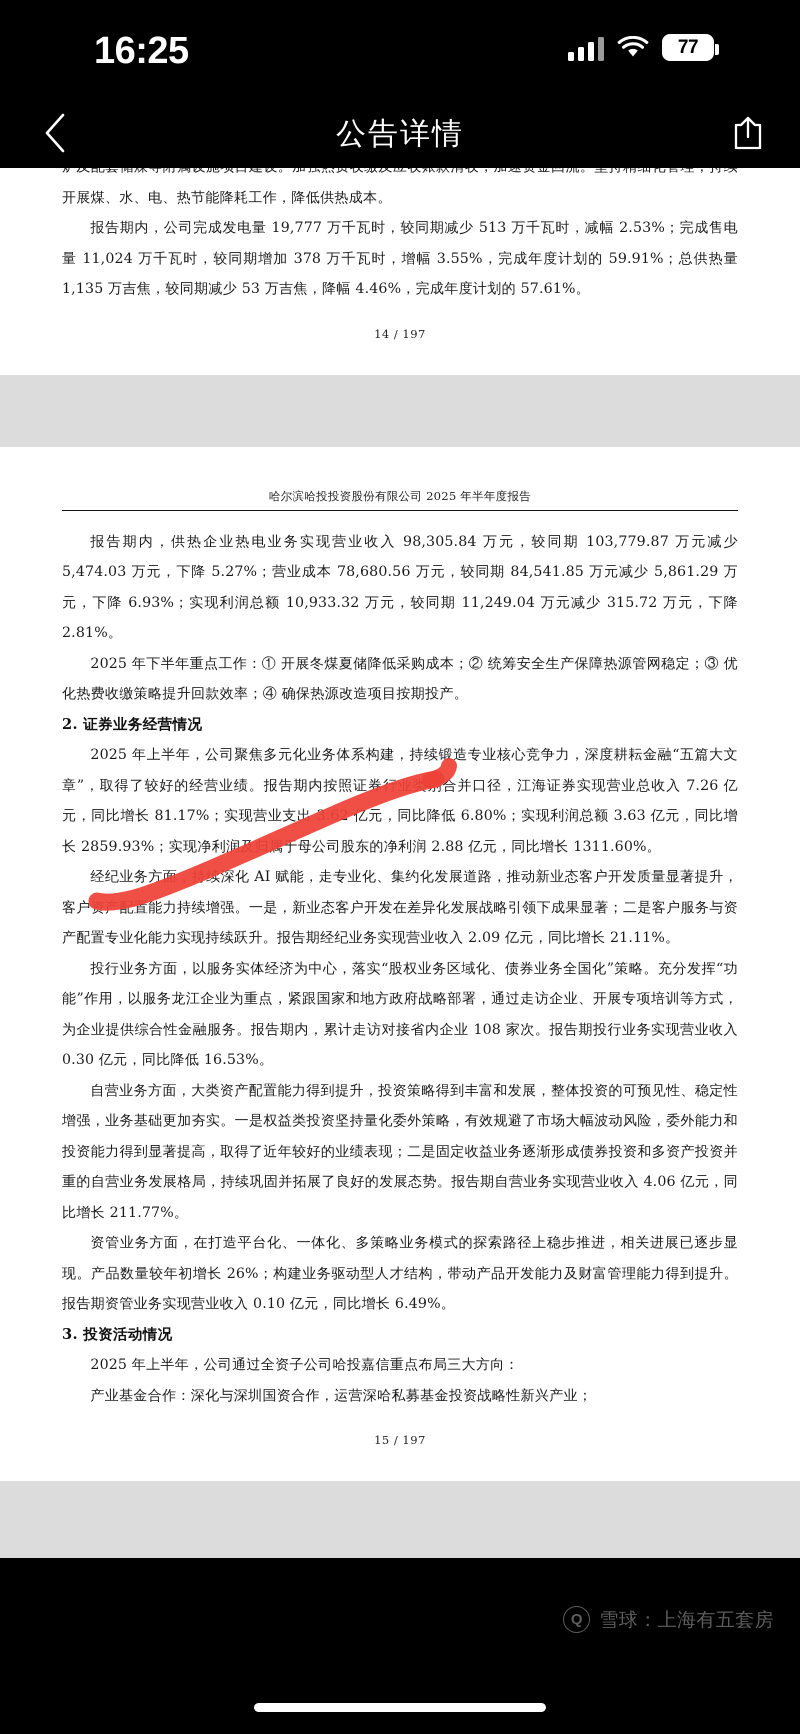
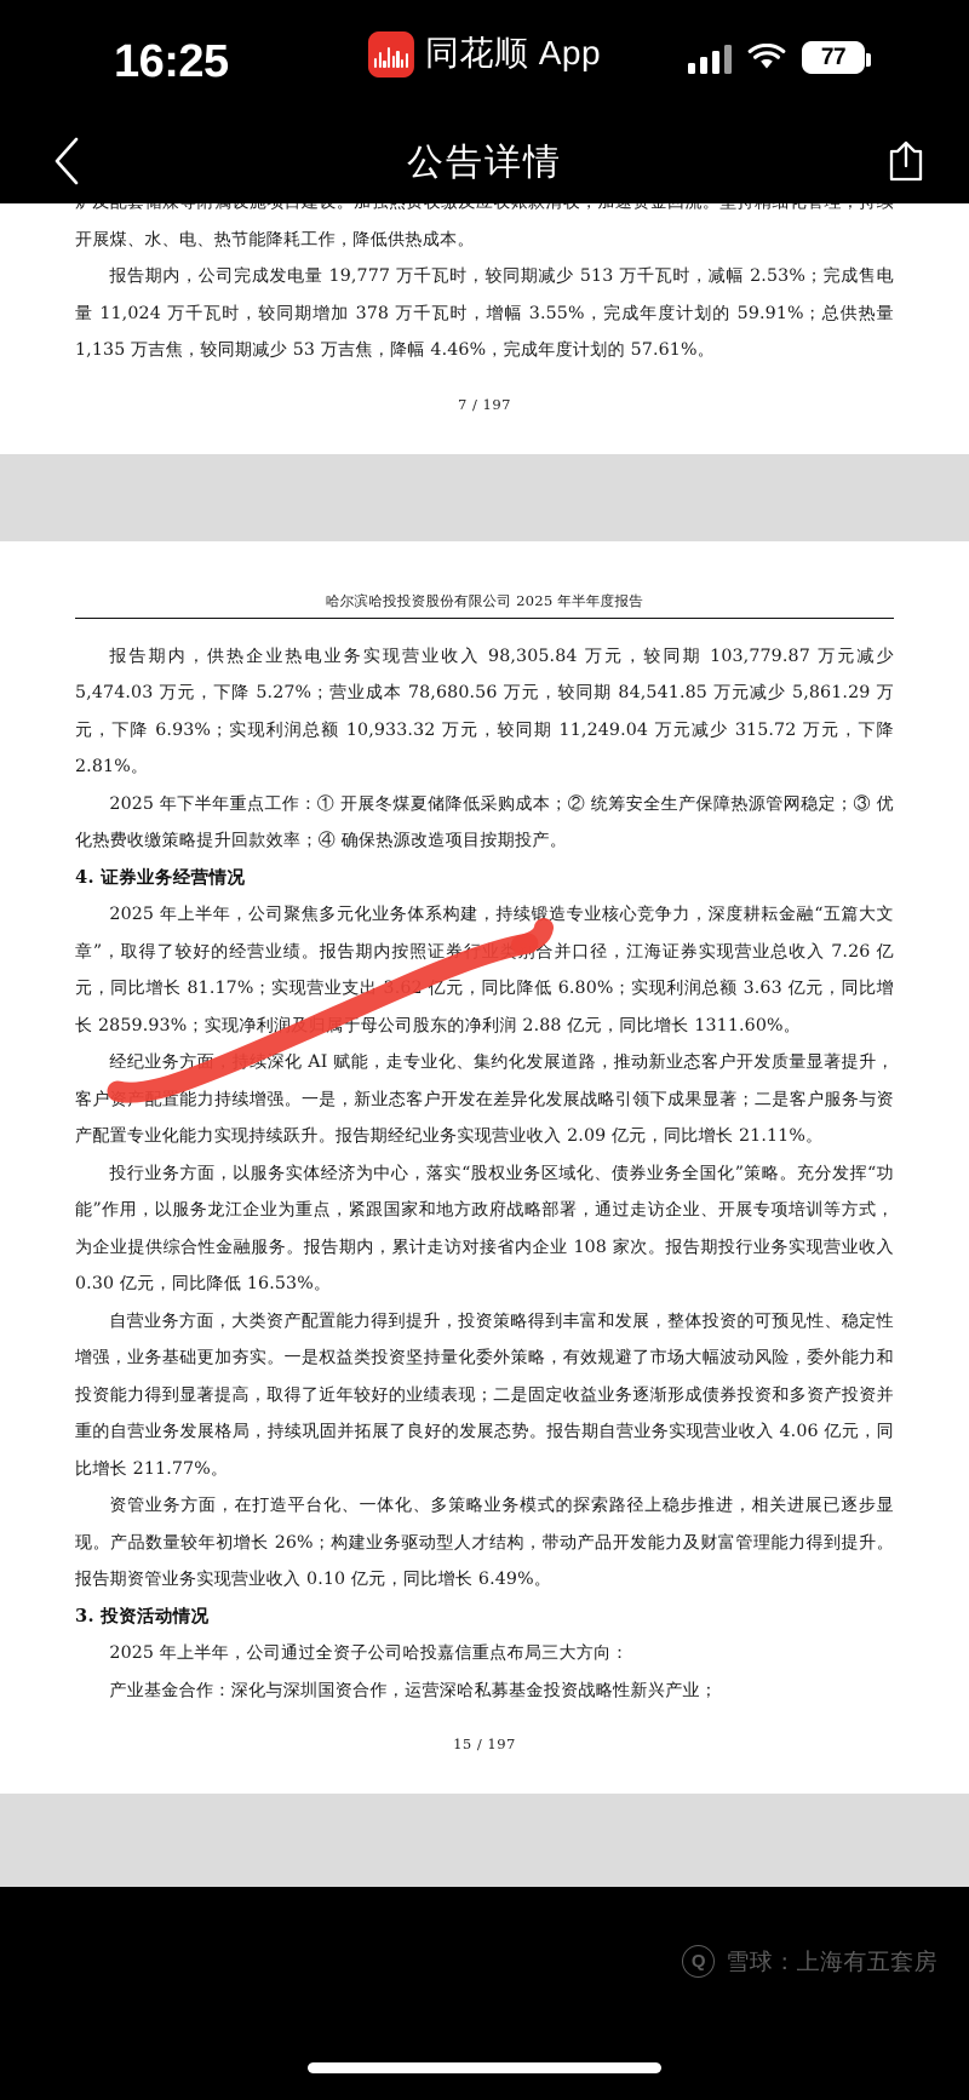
  16:25
+ 同花顺 App
  77
  公告详情
  报告期内，公司完成发电量 19,777 万千瓦时，较同期减少 513 万千瓦时，减幅 2.53%；完成售电量 11,024 万千瓦时，较同期增加 378 万千瓦时，增幅 3.55%，完成年度计划的 59.91%；总供热量 1,135 万吉焦，较同期减少 53 万吉焦，降幅 4.46%，完成年度计划的 57.61%。
- 14 / 197
+ 7 / 197
  哈尔滨哈投投资股份有限公司 2025 年半年度报告
  报告期内，供热企业热电业务实现营业收入 98,305.84 万元，较同期 103,779.87 万元减少 5,474.03 万元，下降 5.27%；营业成本 78,680.56 万元，较同期 84,541.85 万元减少 5,861.29 万元，下降 6.93%；实现利润总额 10,933.32 万元，较同期 11,249.04 万元减少 315.72 万元，下降 2.81%。
  2025 年下半年重点工作：① 开展冬煤夏储降低采购成本；② 统筹安全生产保障热源管网稳定；③ 优化热费收缴策略提升回款效率；④ 确保热源改造项目按期投产。
- 2. 证券业务经营情况
+ 4. 证券业务经营情况
  2025 年上半年，公司聚焦多元化业务体系构建，持续锻造专业核心竞争力，深度耕耘金融“五篇大文章”，取得了较好的经营业绩。报告期内按照证券合并口径，江海证券实现营业总收入 7.26 亿元，同比增长 81.17%；实现营业支出 亿元，同比降低 6.80%；实现利润总额 3.63 亿元，同比增长 2859.93%；实现净利润于母公司股东的净利润 2.88 亿元，同比增长 1311.60%。
  经纪业务方续深化 AI 赋能，走专业化、集约化发展道路，推动新业态客户开发质量显著提升，客户置能力持续增强。一是，新业态客户开发在差异化发展战略引领下成果显著；二是客户服务与资产配置专业化能力实现持续跃升。报告期经纪业务实现营业收入 2.09 亿元，同比增长 21.11%。
  投行业务方面，以服务实体经济为中心，落实“股权业务区域化、债券业务全国化”策略。充分发挥“功能”作用，以服务龙江企业为重点，紧跟国家和地方政府战略部署，通过走访企业、开展专项培训等方式，为企业提供综合性金融服务。报告期内，累计走访对接省内企业 108 家次。报告期投行业务实现营业收入 0.30 亿元，同比降低 16.53%。
  自营业务方面，大类资产配置能力得到提升，投资策略得到丰富和发展，整体投资的可预见性、稳定性增强，业务基础更加夯实。一是权益类投资坚持量化委外策略，有效规避了市场大幅波动风险，委外能力和投资能力得到显著提高，取得了近年较好的业绩表现；二是固定收益业务逐渐形成债券投资和多资产投资并重的自营业务发展格局，持续巩固并拓展了良好的发展态势。报告期自营业务实现营业收入 4.06 亿元，同比增长 211.77%。
  资管业务方面，在打造平台化、一体化、多策略业务模式的探索路径上稳步推进，相关进展已逐步显现。产品数量较年初增长 26%；构建业务驱动型人才结构，带动产品开发能力及财富管理能力得到提升。报告期资管业务实现营业收入 0.10 亿元，同比增长 6.49%。
  3. 投资活动情况
  2025 年上半年，公司通过全资子公司哈投嘉信重点布局三大方向：
  产业基金合作：深化与深圳国资合作，运营深哈私募基金投资战略性新兴产业；
  15 / 197
  Q
  雪球：上海有五套房
